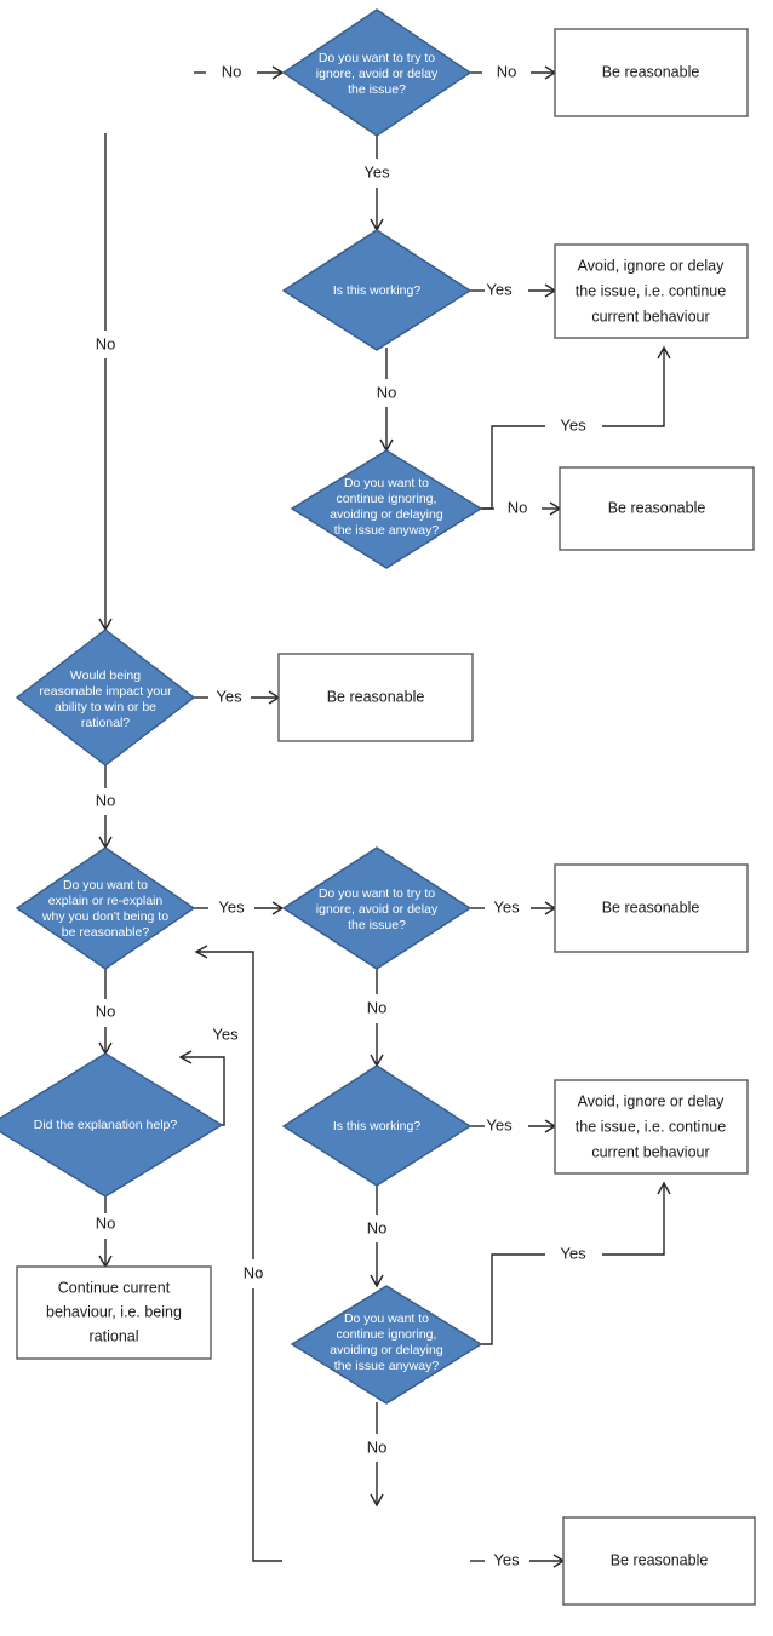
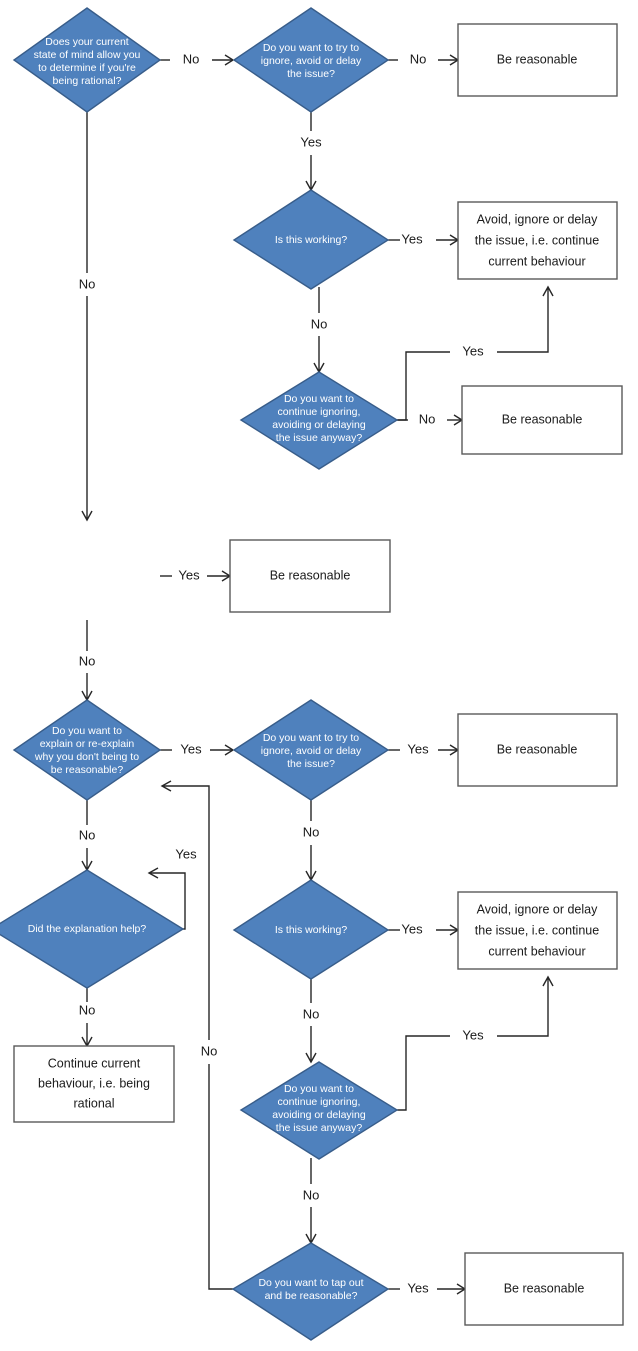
+ Does your current
+ state of mind allow you
+ to determine if you're
+ being rational?
  Do you want to try to
  ignore, avoid or delay
  the issue?
  Be reasonable
  Is this working?
  Avoid, ignore or delay
  the issue, i.e. continue
  current behaviour
  Do you want to
  continue ignoring,
  avoiding or delaying
  the issue anyway?
  Be reasonable
- Would being
- reasonable impact your
- ability to win or be
- rational?
  Be reasonable
  Do you want to
  explain or re-explain
  why you don't being to
  be reasonable?
  Did the explanation help?
  Continue current
  behaviour, i.e. being
  rational
  Do you want to try to
  ignore, avoid or delay
  the issue?
  Be reasonable
  Is this working?
  Avoid, ignore or delay
  the issue, i.e. continue
  current behaviour
  Do you want to
  continue ignoring,
  avoiding or delaying
  the issue anyway?
+ Do you want to tap out
+ and be reasonable?
  Be reasonable
  No
  Yes
  No
  Yes
  No
  Yes
  No
  No
  Yes
  No
  Yes
  No
  Yes
  No
  No
  Yes
  No
  Yes
  No
  Yes
  No
  Yes
